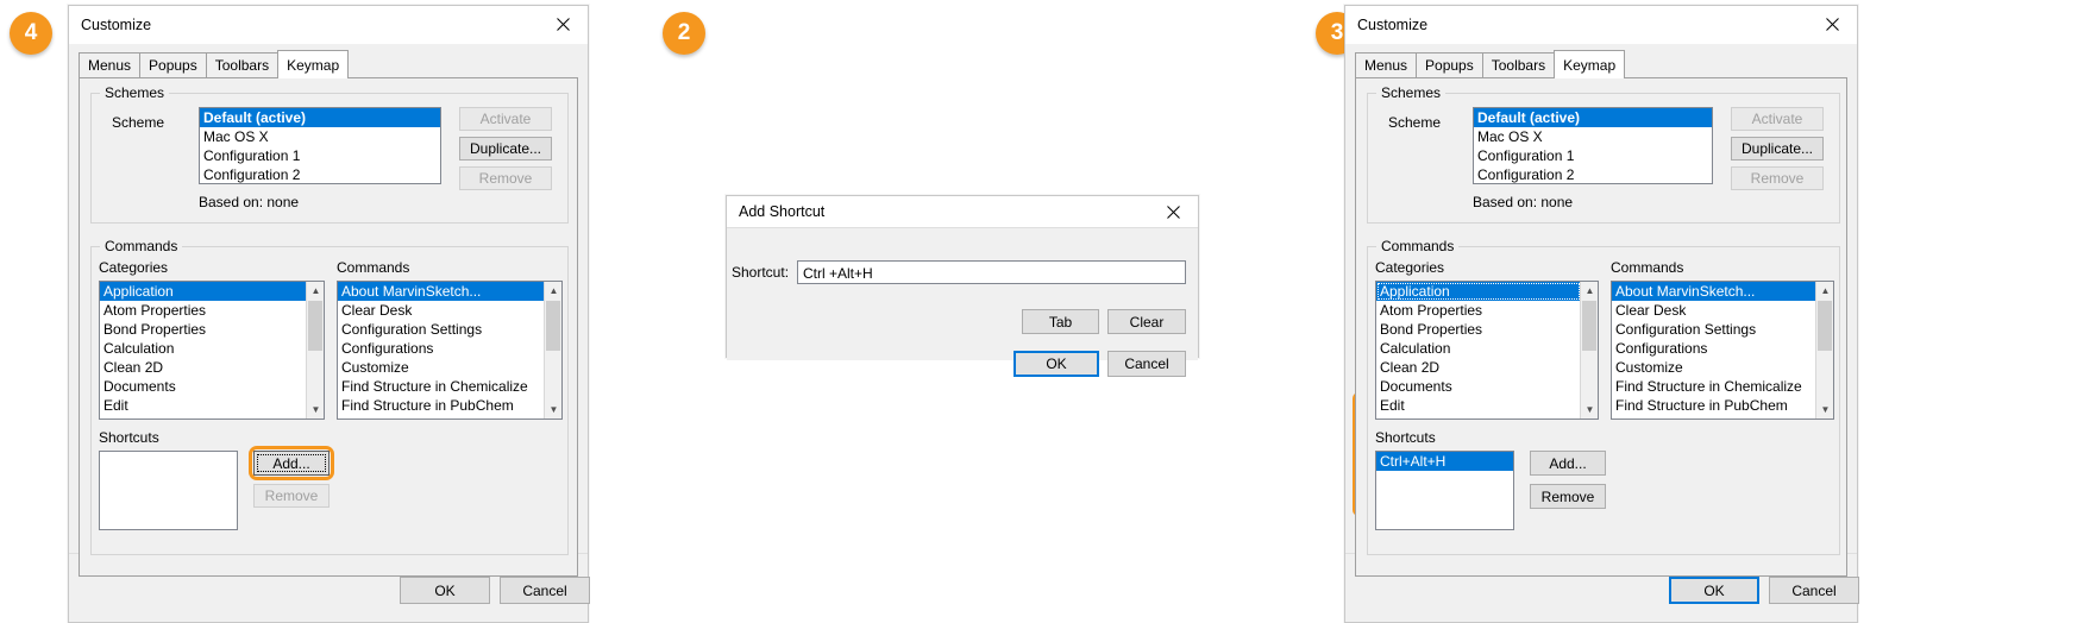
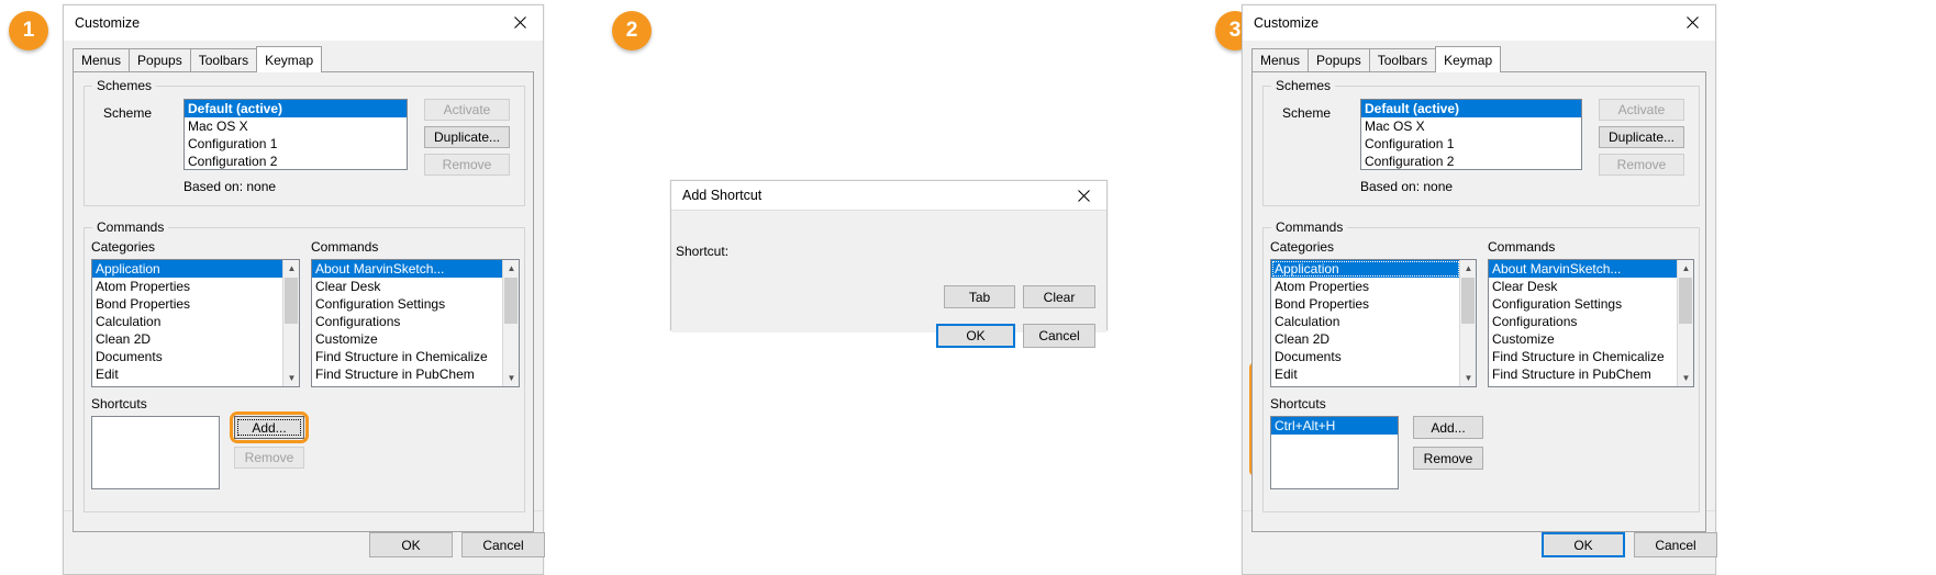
- 4
+ 1
  Customize
  Menus
  Popups
  Toolbars
  Keymap
  Schemes
  Scheme
  Default (active)
  Mac OS X
  Configuration 1
  Configuration 2
  Activate
  Duplicate...
  Remove
  Based on: none
  Commands
  Categories
  Commands
  Application
  Atom Properties
  Bond Properties
  Calculation
  Clean 2D
  Documents
  Edit
  ▲
  ▼
  About MarvinSketch...
  Clear Desk
  Configuration Settings
  Configurations
  Customize
  Find Structure in Chemicalize
  Find Structure in PubChem
  ▲
  ▼
  Shortcuts
  Add...
  Remove
  OK
  Cancel
  2
  Add Shortcut
  Shortcut:
- Ctrl +Alt+H
  Tab
  Clear
  OK
  Cancel
  3
  Customize
  Menus
  Popups
  Toolbars
  Keymap
  Schemes
  Scheme
  Default (active)
  Mac OS X
  Configuration 1
  Configuration 2
  Activate
  Duplicate...
  Remove
  Based on: none
  Commands
  Categories
  Commands
  Application
  Atom Properties
  Bond Properties
  Calculation
  Clean 2D
  Documents
  Edit
  ▲
  ▼
  About MarvinSketch...
  Clear Desk
  Configuration Settings
  Configurations
  Customize
  Find Structure in Chemicalize
  Find Structure in PubChem
  ▲
  ▼
  Shortcuts
  Ctrl+Alt+H
  Add...
  Remove
  OK
  Cancel
